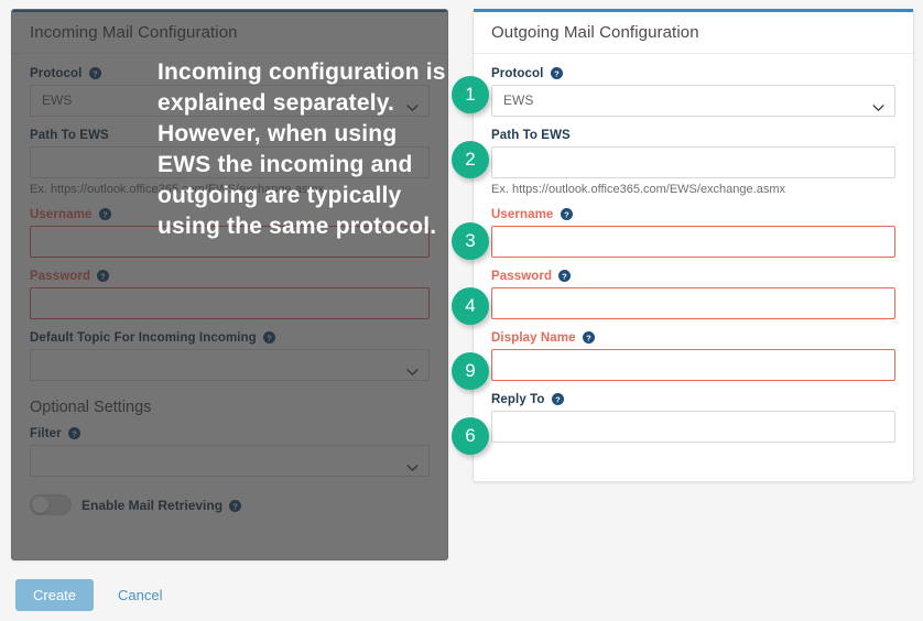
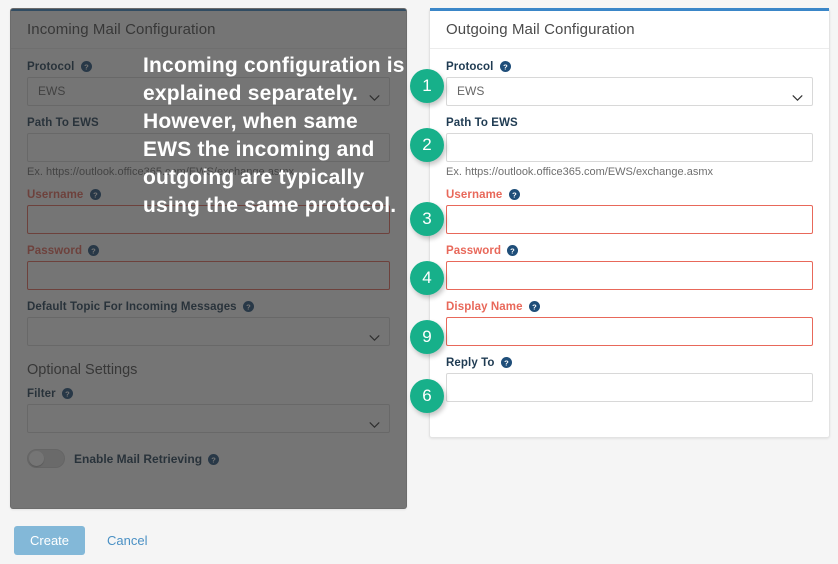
  Incoming Mail Configuration
  Protocol
  ?
  EWS
  Path To EWS
  Ex. https://outlook.office365.com/EWS/exchange.asmx
  Username
  ?
  Password
  ?
- Default Topic For Incoming Incoming
+ Default Topic For Incoming Messages
  ?
  Optional Settings
  Filter
  ?
  Enable Mail Retrieving
  ?
- Incoming configuration is explained separately. However, when using EWS the incoming and outgoing are typically using the same protocol.
+ Incoming configuration is explained separately. However, when same EWS the incoming and outgoing are typically using the same protocol.
  Outgoing Mail Configuration
  Protocol
  ?
  EWS
  Path To EWS
  Ex. https://outlook.office365.com/EWS/exchange.asmx
  Username
  ?
  Password
  ?
  Display Name
  ?
  Reply To
  ?
  1
  2
  3
  4
  9
  6
  Create
  Cancel
